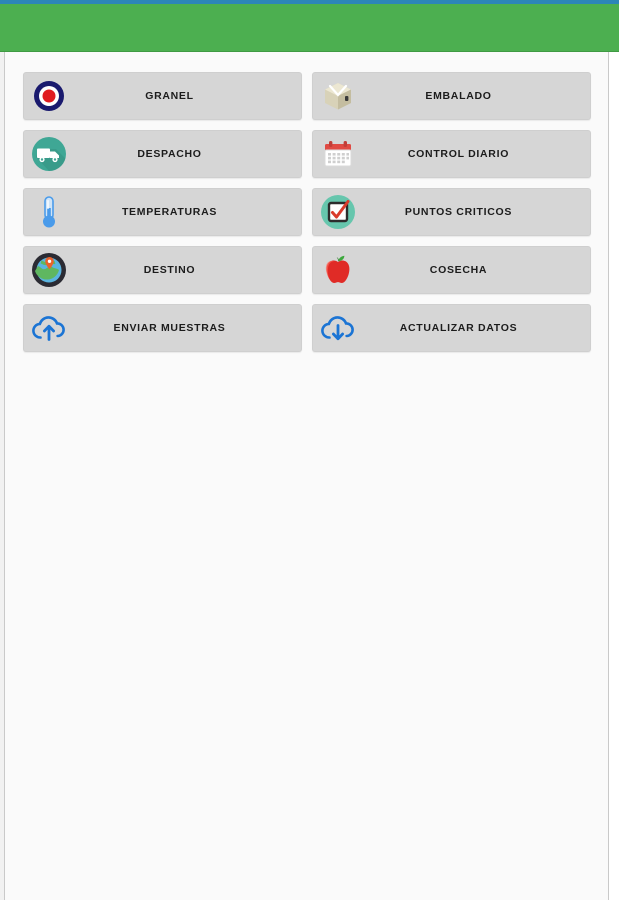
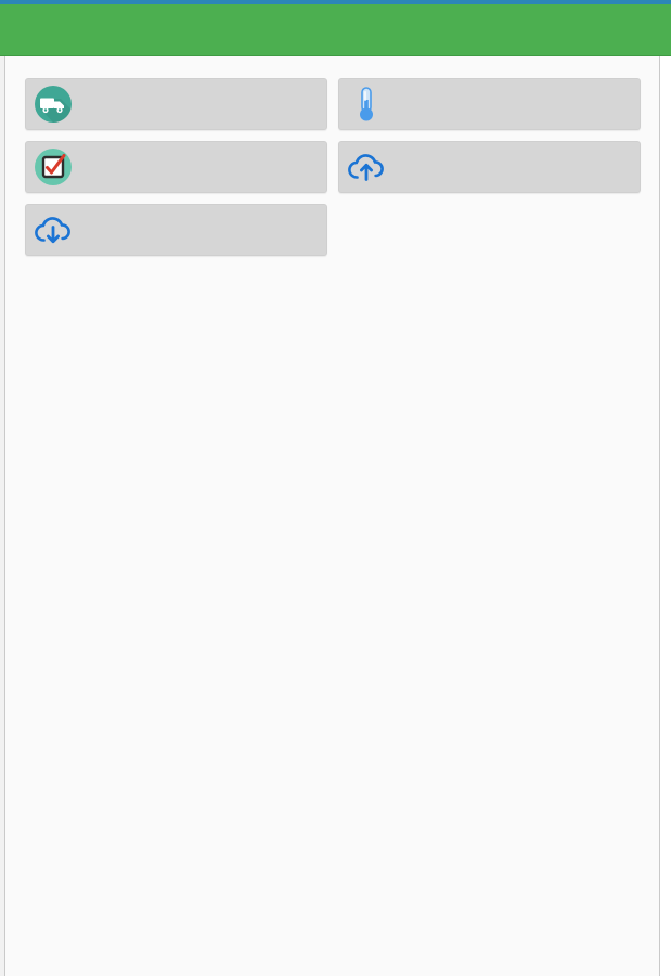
- GRANEL
- EMBALADO
- DESPACHO
- CONTROL DIARIO
- TEMPERATURAS
- PUNTOS CRITICOS
- DESTINO
- COSECHA
- ENVIAR MUESTRAS
- ACTUALIZAR DATOS
